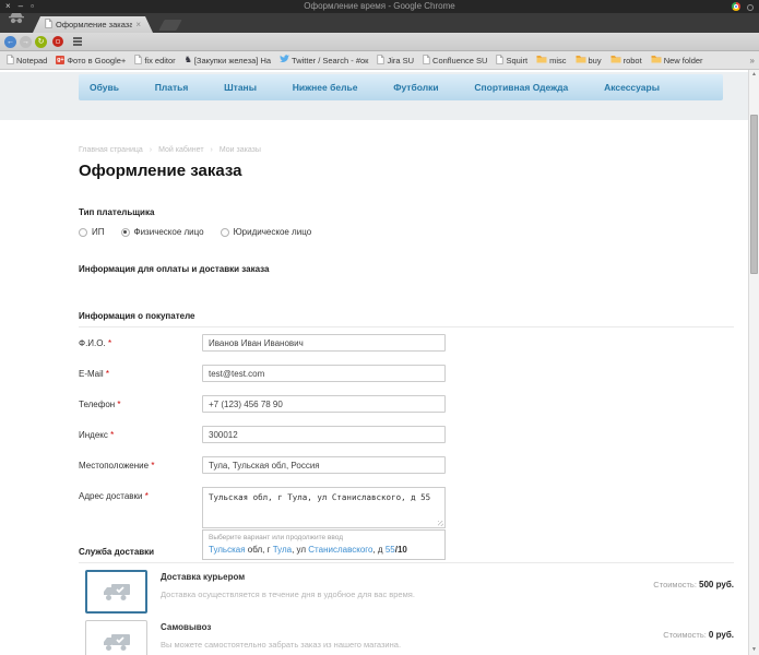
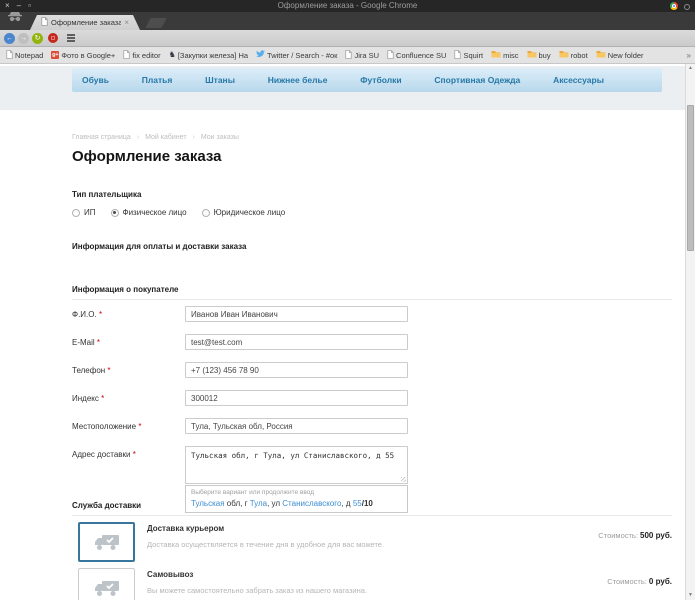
  ×
  –
  ▫
- Оформление время - Google Chrome
+ Оформление заказа - Google Chrome
  Оформление заказа
  ×
  Notepad
  Фото в Google+
  fix editor
  ♞
  [Закупки железа] На
  Twitter / Search - #ок
  Jira SU
  Confluence SU
  Squirt
  misc
  buy
  robot
  New folder
  »
  Обувь
  Платья
  Штаны
  Нижнее белье
  Футболки
  Спортивная Одежда
  Аксессуары
  Оформление заказа
  Тип плательщика
  ИП
  Физическое лицо
  Юридическое лицо
  Информация для оплаты и доставки заказа
  Информация о покупателе
  Ф.И.О. *
  Иванов Иван Иванович
  E-Mail *
  test@test.com
  Телефон *
  +7 (123) 456 78 90
  Индекс *
  300012
  Местоположение *
  Тула, Тульская обл, Россия
  Адрес доставки *
  Тульская обл, г Тула, ул Станиславского, д 55
  Тульская обл, г Тула, ул Станиславского, д 55/10
  Служба доставки
  Доставка курьером
- Доставка осуществляется в течение дня в удобное для вас время.
+ Доставка осуществляется в течение дня в удобное для вас можете.
  Стоимость: 500 руб.
  Самовывоз
  Вы можете самостоятельно забрать заказ из нашего магазина.
  Стоимость: 0 руб.
